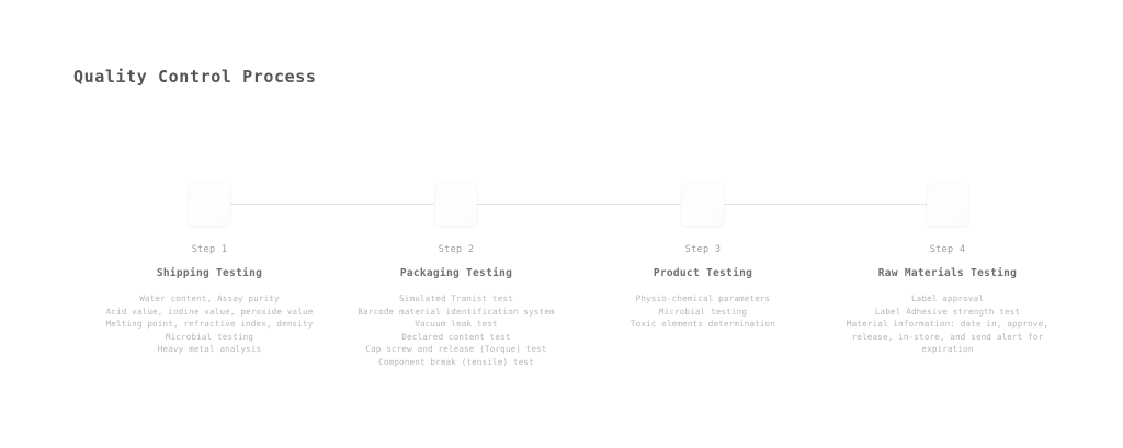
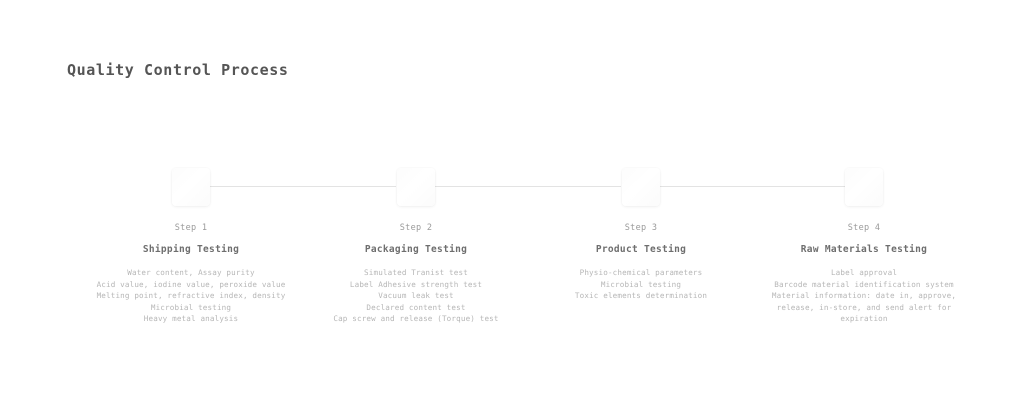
  Quality Control Process
  Step 1
  Shipping Testing
  Water content, Assay purity
  Acid value, iodine value, peroxide value
  Melting point, refractive index, density
  Microbial testing
  Heavy metal analysis
  Step 2
  Packaging Testing
  Simulated Tranist test
- Barcode material identification system
+ Label Adhesive strength test
  Vacuum leak test
  Declared content test
  Cap screw and release (Torque) test
- Component break (tensile) test
  Step 3
  Product Testing
  Physio-chemical parameters
  Microbial testing
  Toxic elements determination
  Step 4
  Raw Materials Testing
  Label approval
- Label Adhesive strength test
+ Barcode material identification system
  Material information: date in, approve, release, in-store, and send alert for expiration
